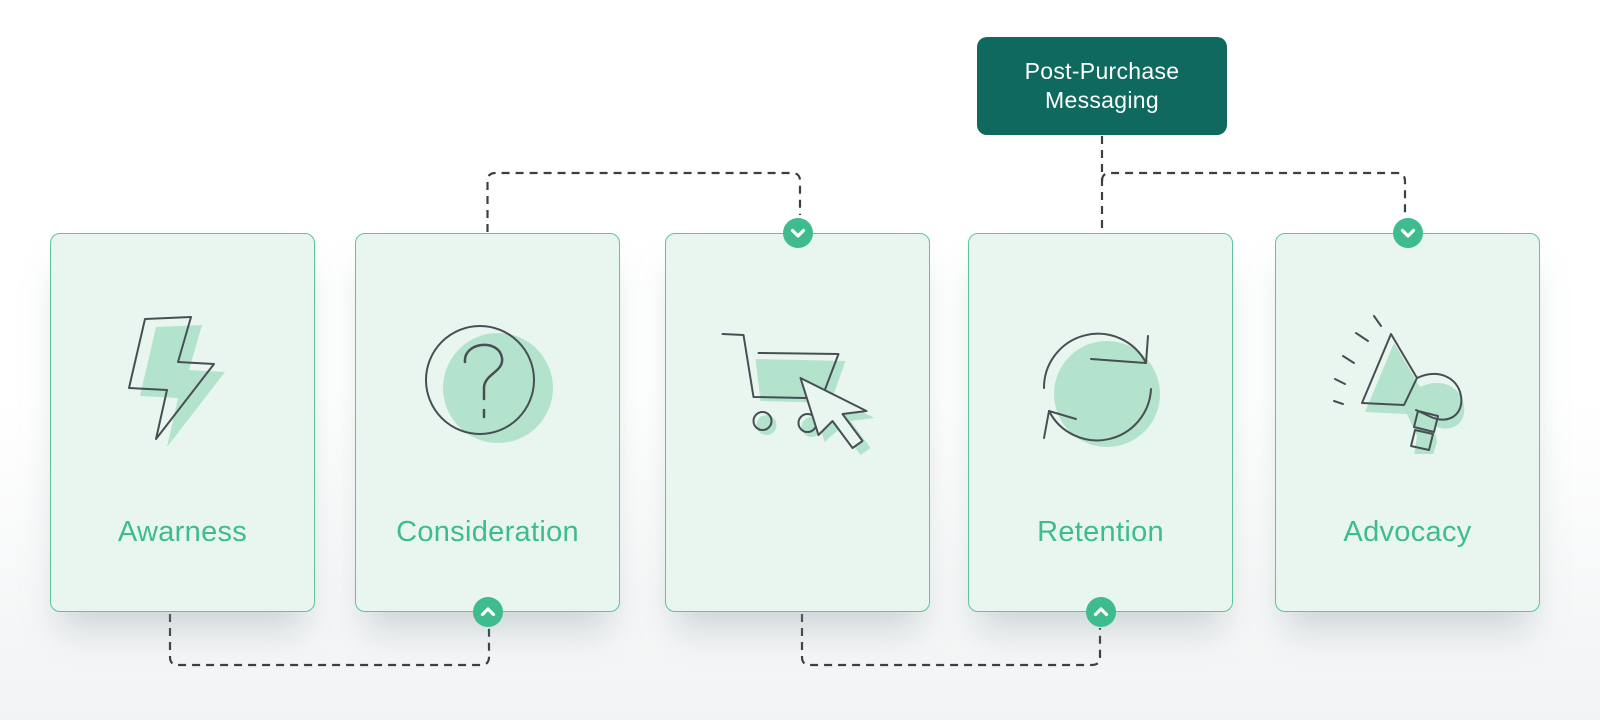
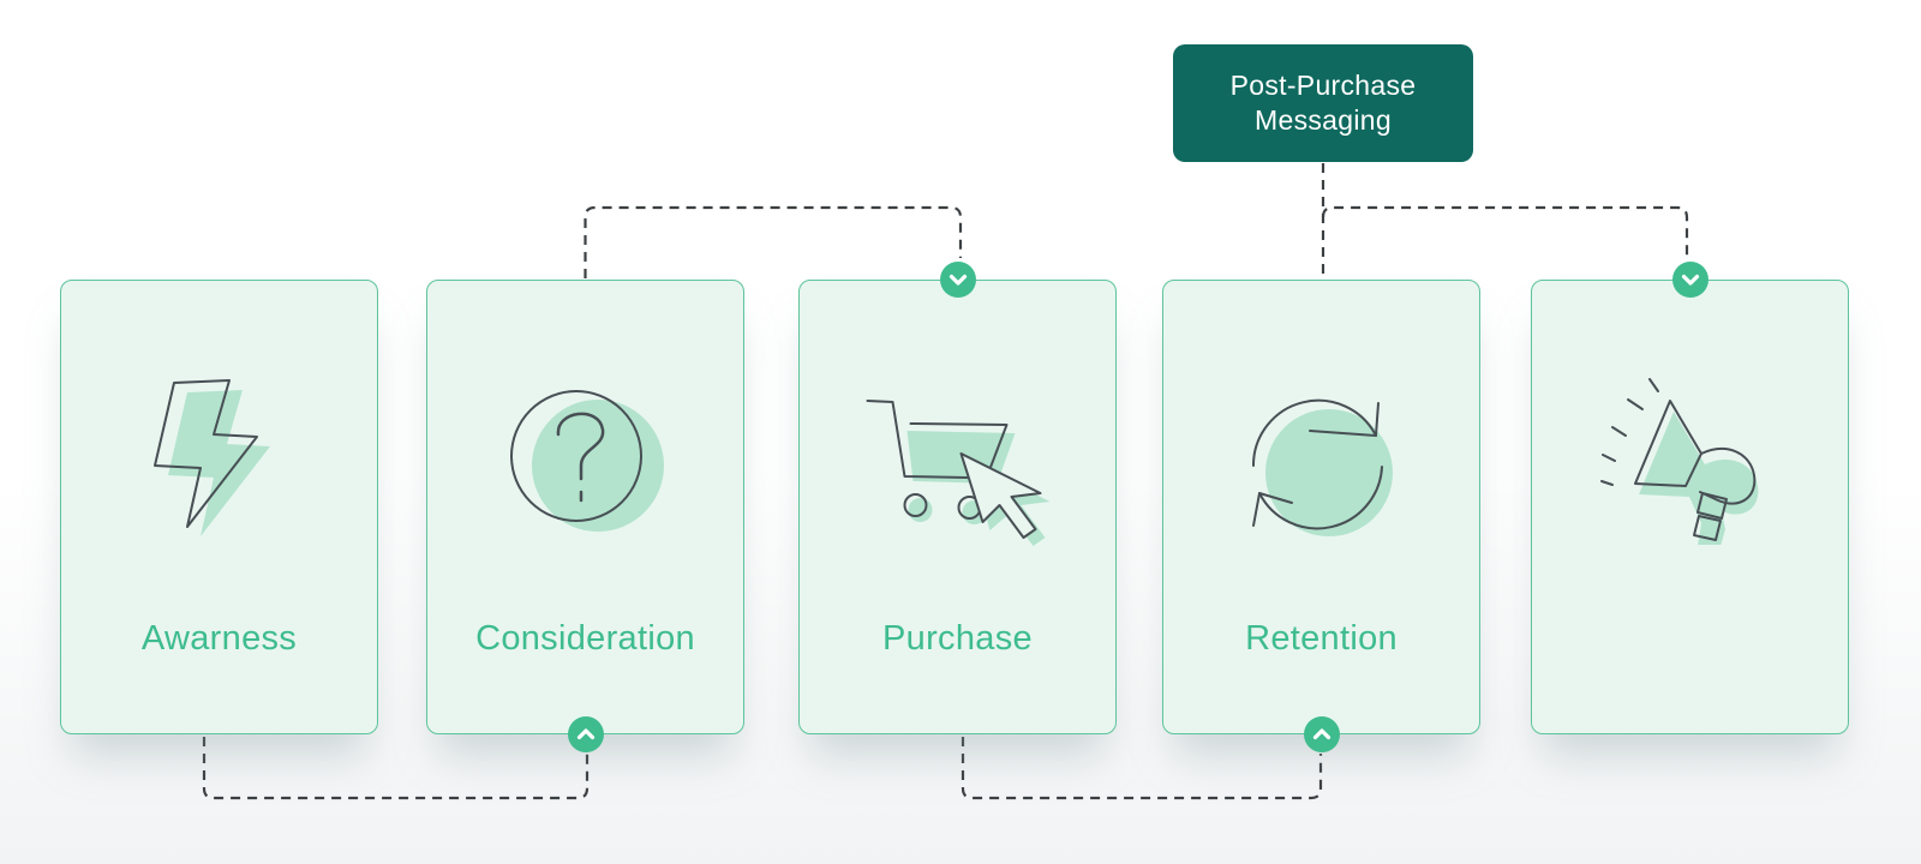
  Post-Purchase
  Messaging
  Awarness
  Consideration
+ Purchase
  Retention
- Advocacy
